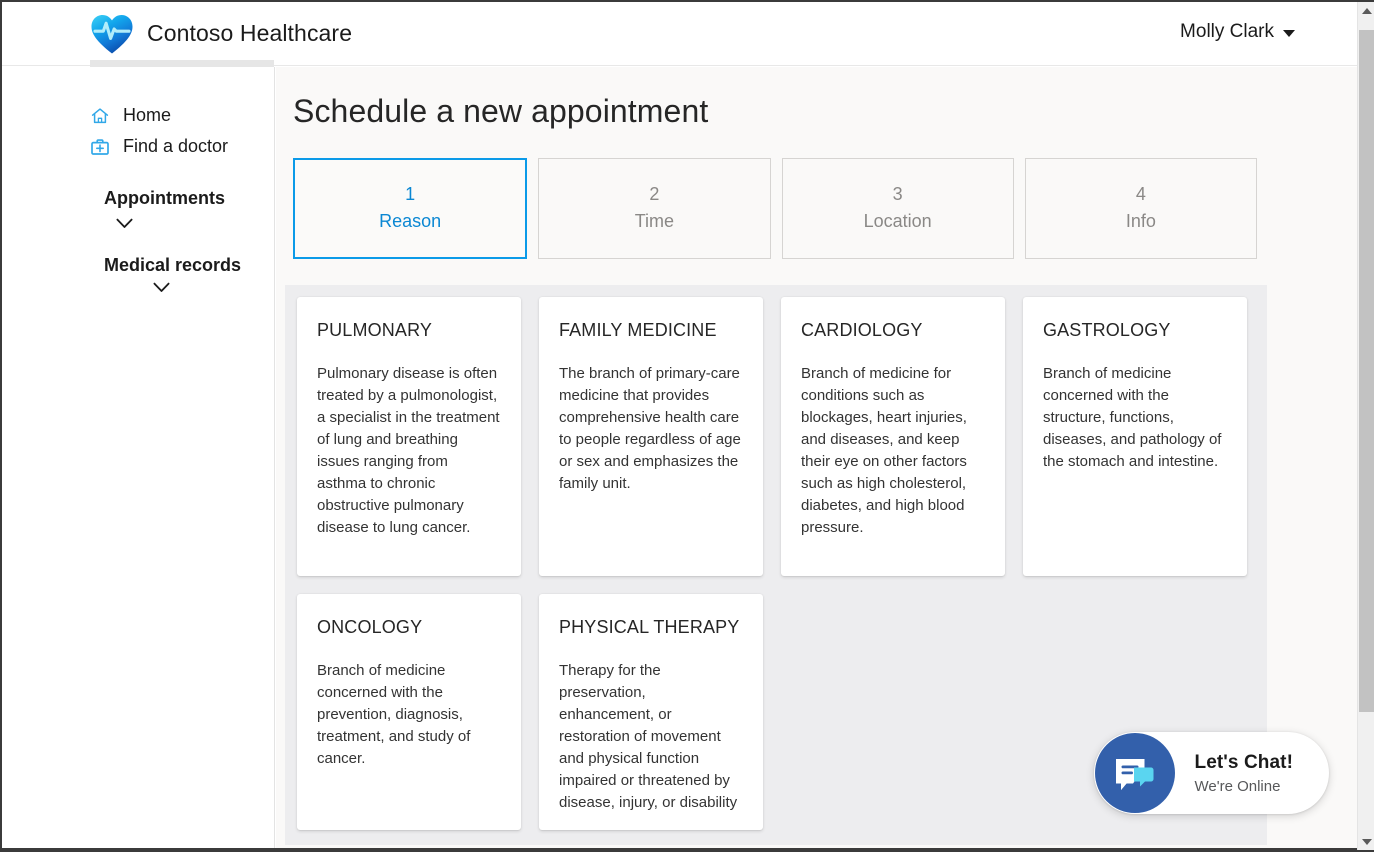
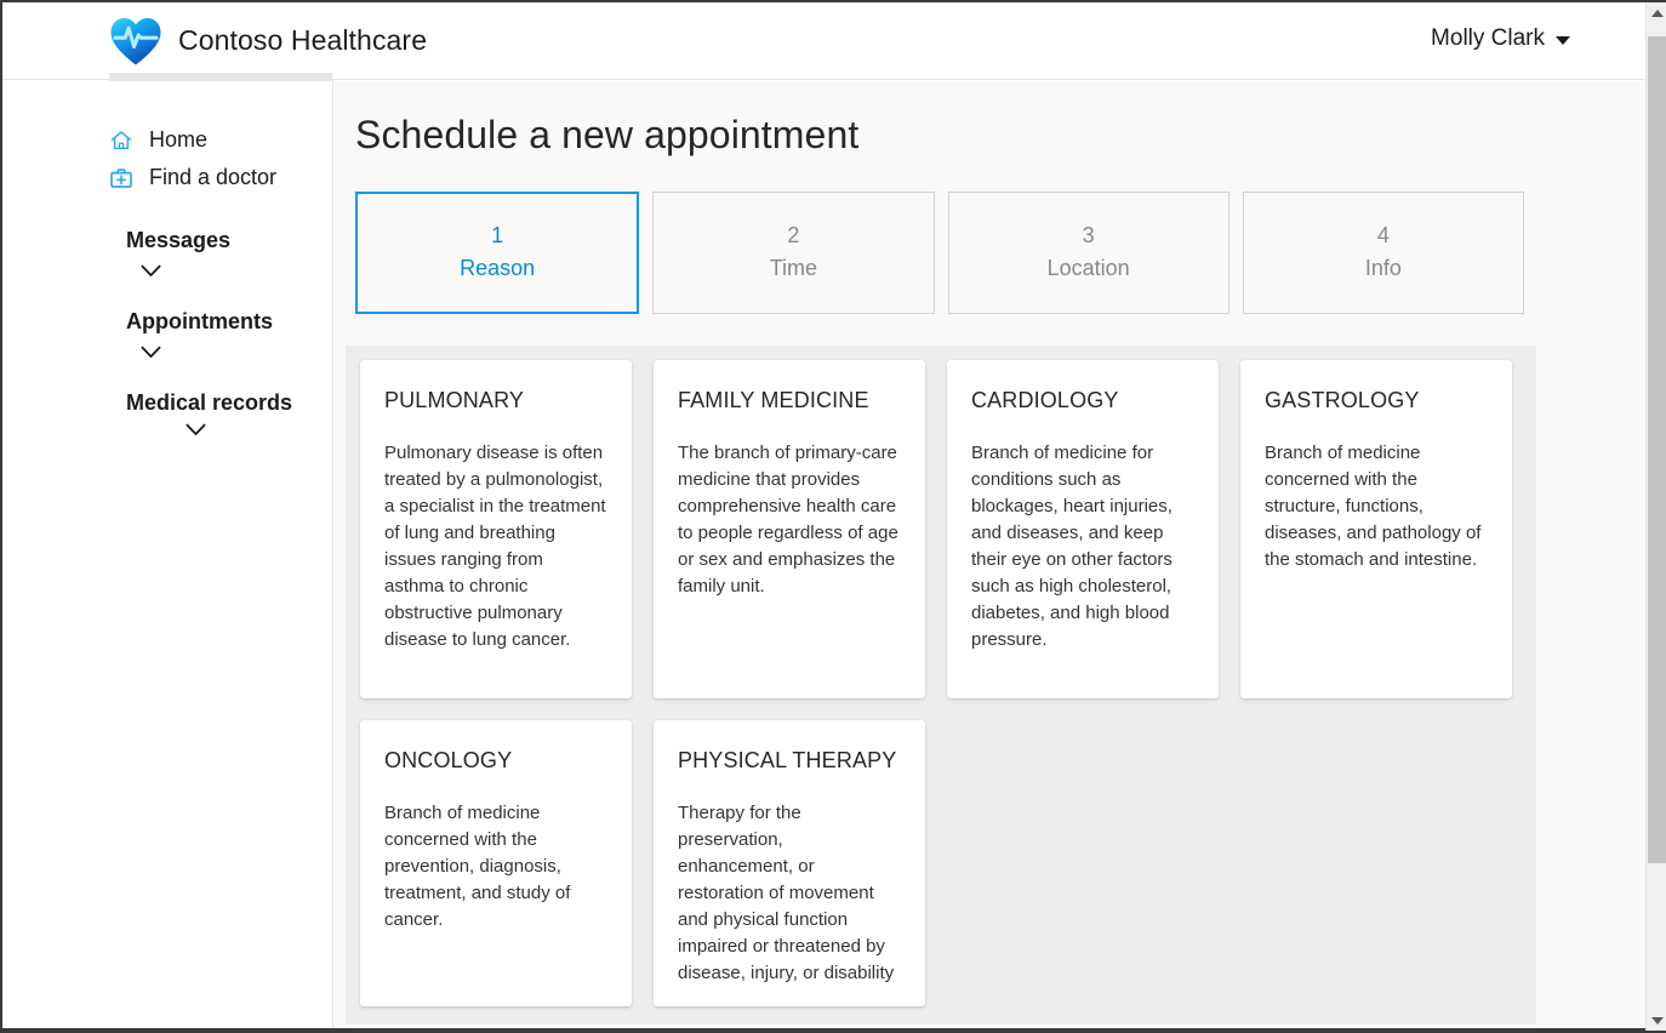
  Contoso Healthcare
  Molly Clark
  Home
  Find a doctor
+ Messages
  Appointments
  Medical records
  Schedule a new appointment
  1
  Reason
  2
  Time
  3
  Location
  4
  Info
  PULMONARY
  Pulmonary disease is often treated by a pulmonologist, a specialist in the treatment of lung and breathing issues ranging from asthma to chronic obstructive pulmonary disease to lung cancer.
  FAMILY MEDICINE
  The branch of primary-care medicine that provides comprehensive health care to people regardless of age or sex and emphasizes the family unit.
  CARDIOLOGY
  Branch of medicine for conditions such as blockages, heart injuries, and diseases, and keep their eye on other factors such as high cholesterol, diabetes, and high blood pressure.
  GASTROLOGY
  Branch of medicine concerned with the structure, functions, diseases, and pathology of the stomach and intestine.
  ONCOLOGY
  Branch of medicine concerned with the prevention, diagnosis, treatment, and study of cancer.
  PHYSICAL THERAPY
  Therapy for the preservation, enhancement, or restoration of movement and physical function impaired or threatened by disease, injury, or disability
- Let's Chat!
- We're Online
